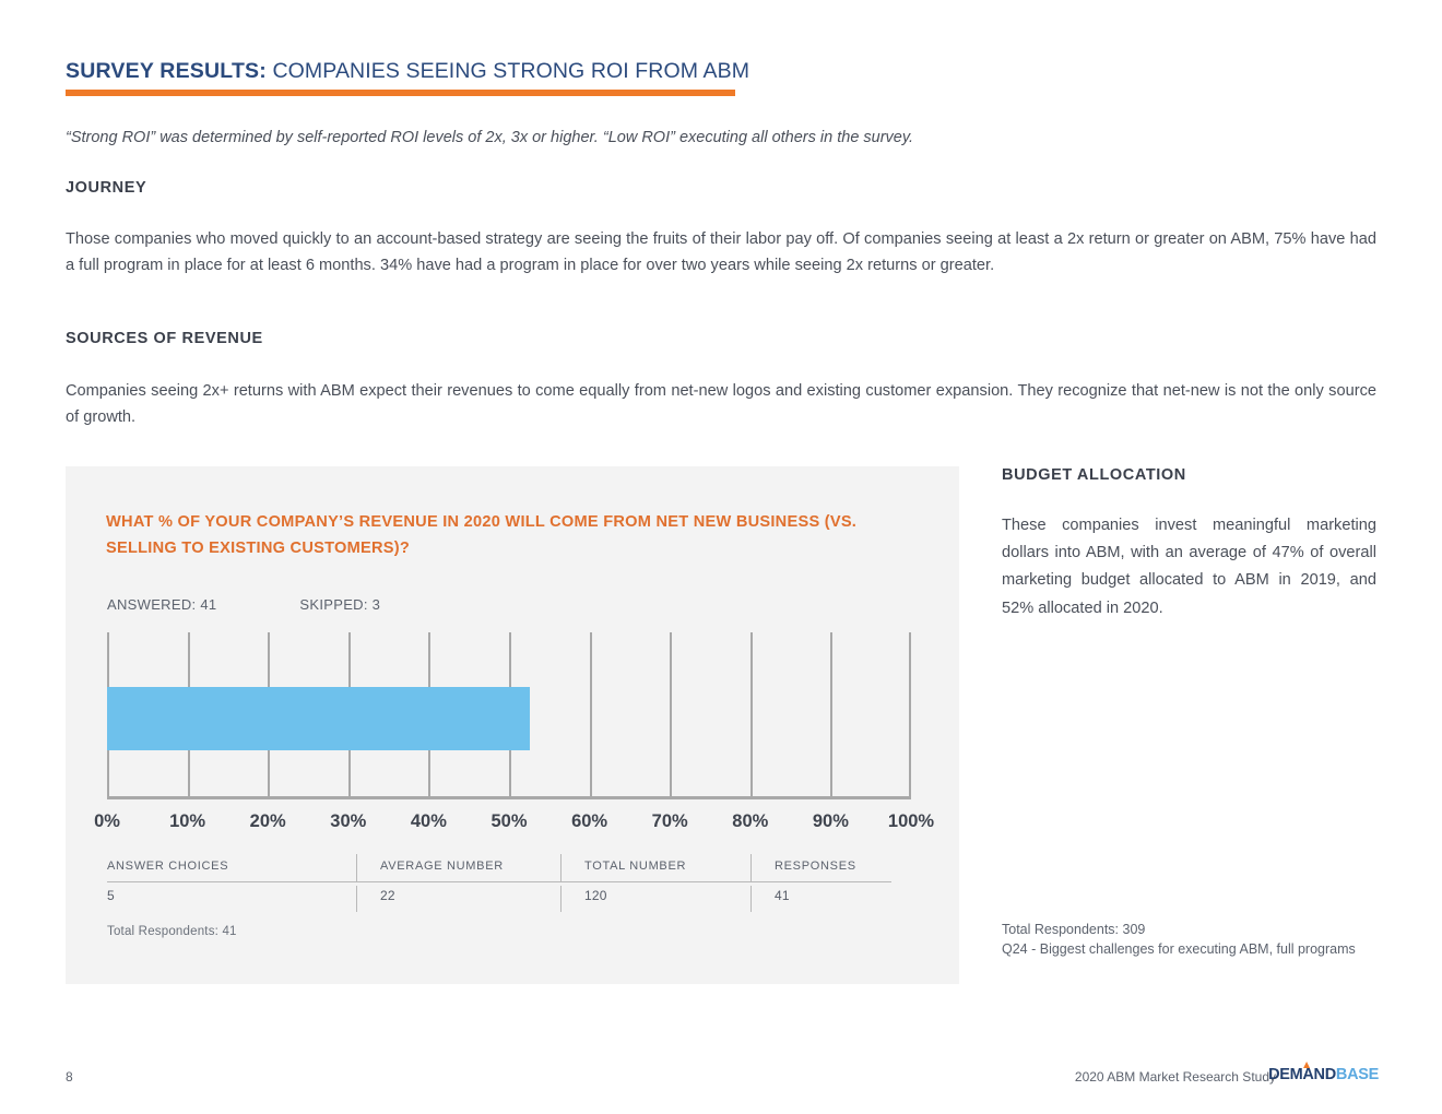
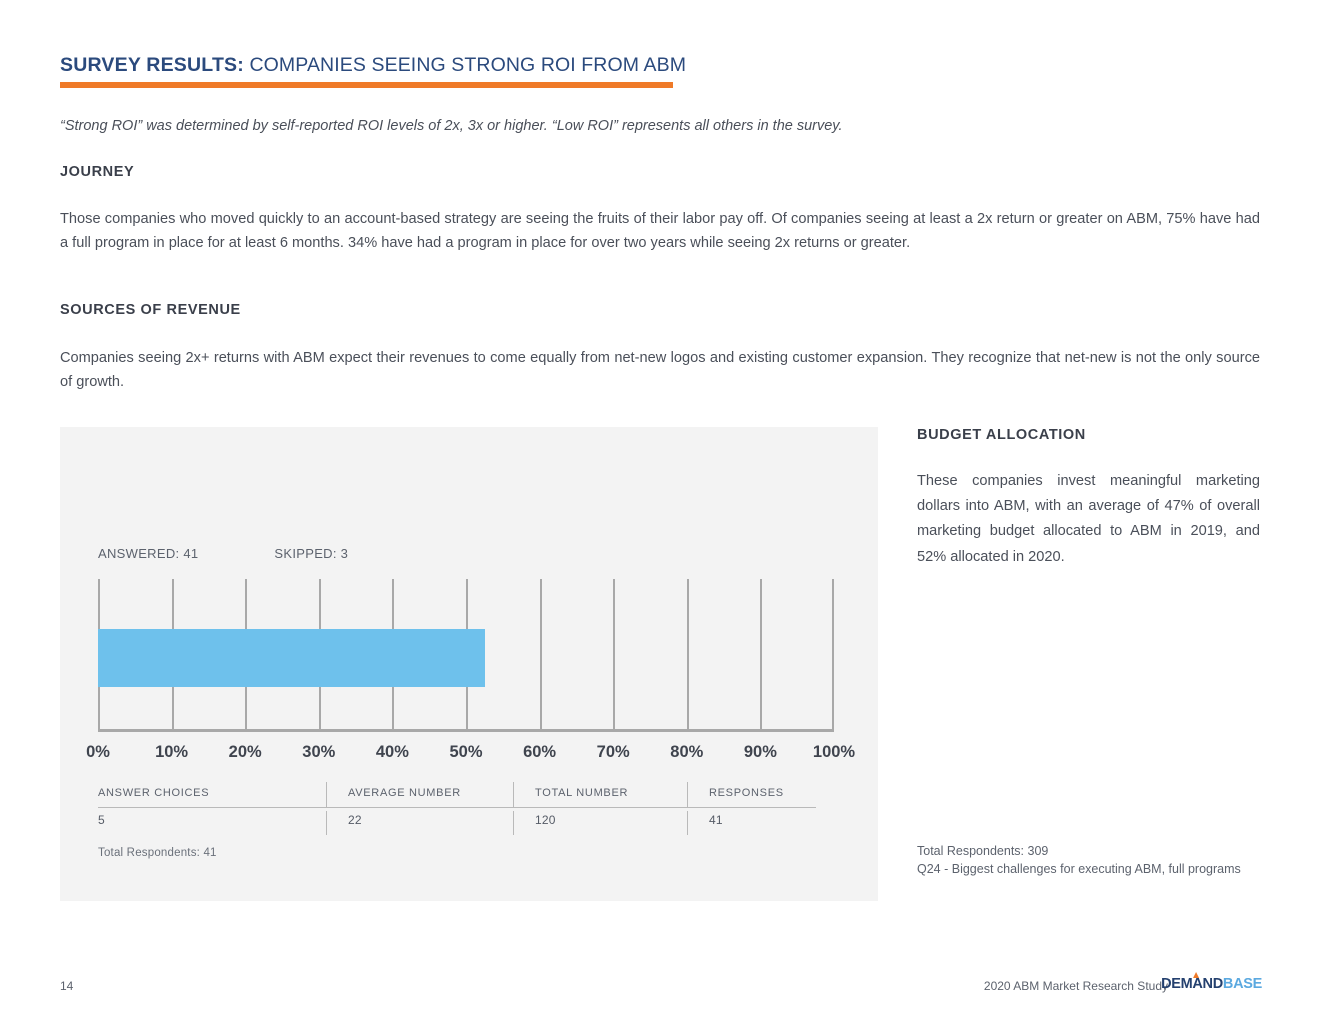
  SURVEY RESULTS: COMPANIES SEEING STRONG ROI FROM ABM
- “Strong ROI” was determined by self-reported ROI levels of 2x, 3x or higher. “Low ROI” executing all others in the survey.
+ “Strong ROI” was determined by self-reported ROI levels of 2x, 3x or higher. “Low ROI” represents all others in the survey.
  JOURNEY
  Those companies who moved quickly to an account-based strategy are seeing the fruits of their labor pay off. Of companies seeing at least a 2x return or greater on ABM, 75% have had a full program in place for at least 6 months. 34% have had a program in place for over two years while seeing 2x returns or greater.
  SOURCES OF REVENUE
  Companies seeing 2x+ returns with ABM expect their revenues to come equally from net-new logos and existing customer expansion. They recognize that net-new is not the only source of growth.
- WHAT % OF YOUR COMPANY’S REVENUE IN 2020 WILL COME FROM NET NEW BUSINESS (VS. SELLING TO EXISTING CUSTOMERS)?
  ANSWERED: 41 SKIPPED: 3
  0%
  10%
  20%
  30%
  40%
  50%
  60%
  70%
  80%
  90%
  100%
  ANSWER CHOICES
  AVERAGE NUMBER
  TOTAL NUMBER
  RESPONSES
  5
  22
  120
  41
  Total Respondents: 41
  BUDGET ALLOCATION
  These companies invest meaningful marketing dollars into ABM, with an average of 47% of overall marketing budget allocated to ABM in 2019, and 52% allocated in 2020.
  Total Respondents: 309
  Q24 - Biggest challenges for executing ABM, full programs
- 8
+ 14
  2020 ABM Market Research Study
  DEMANDBASE
